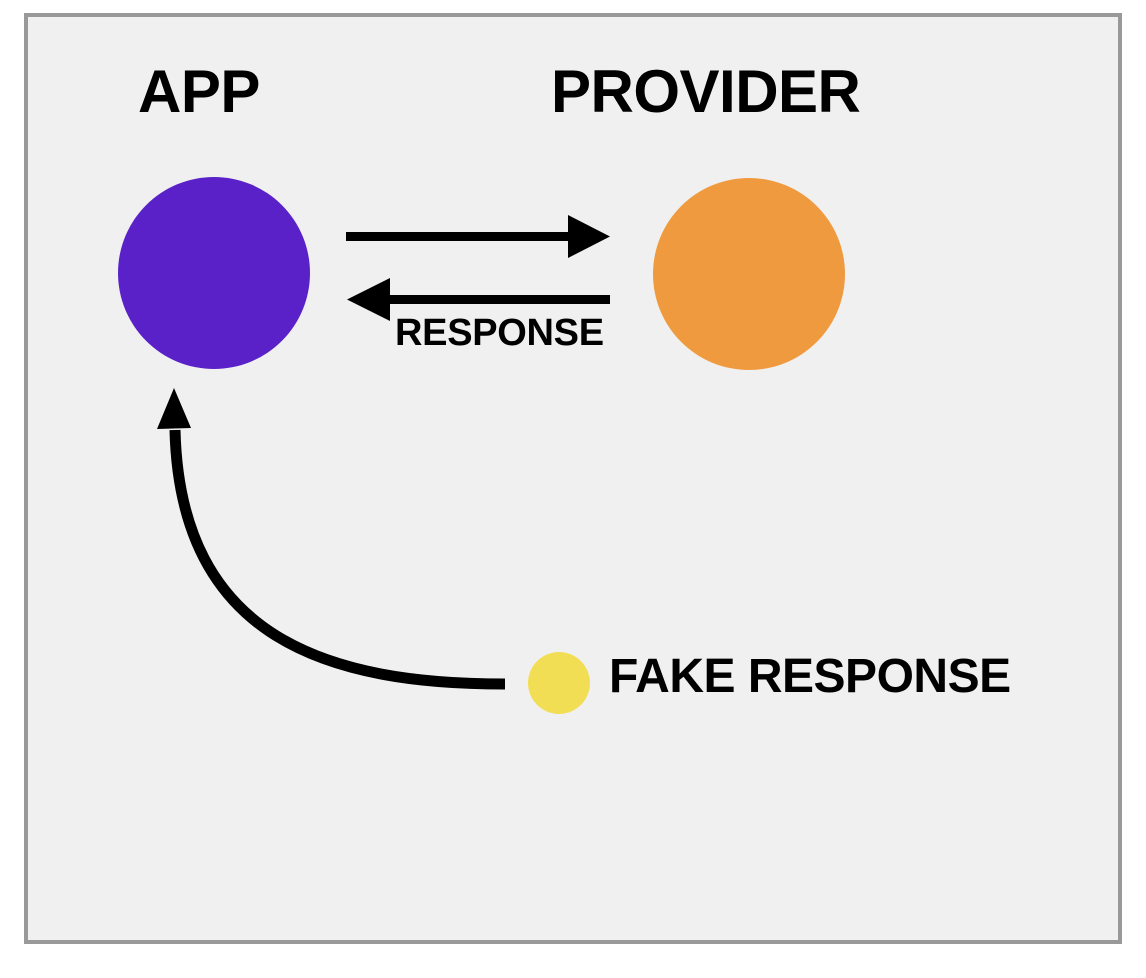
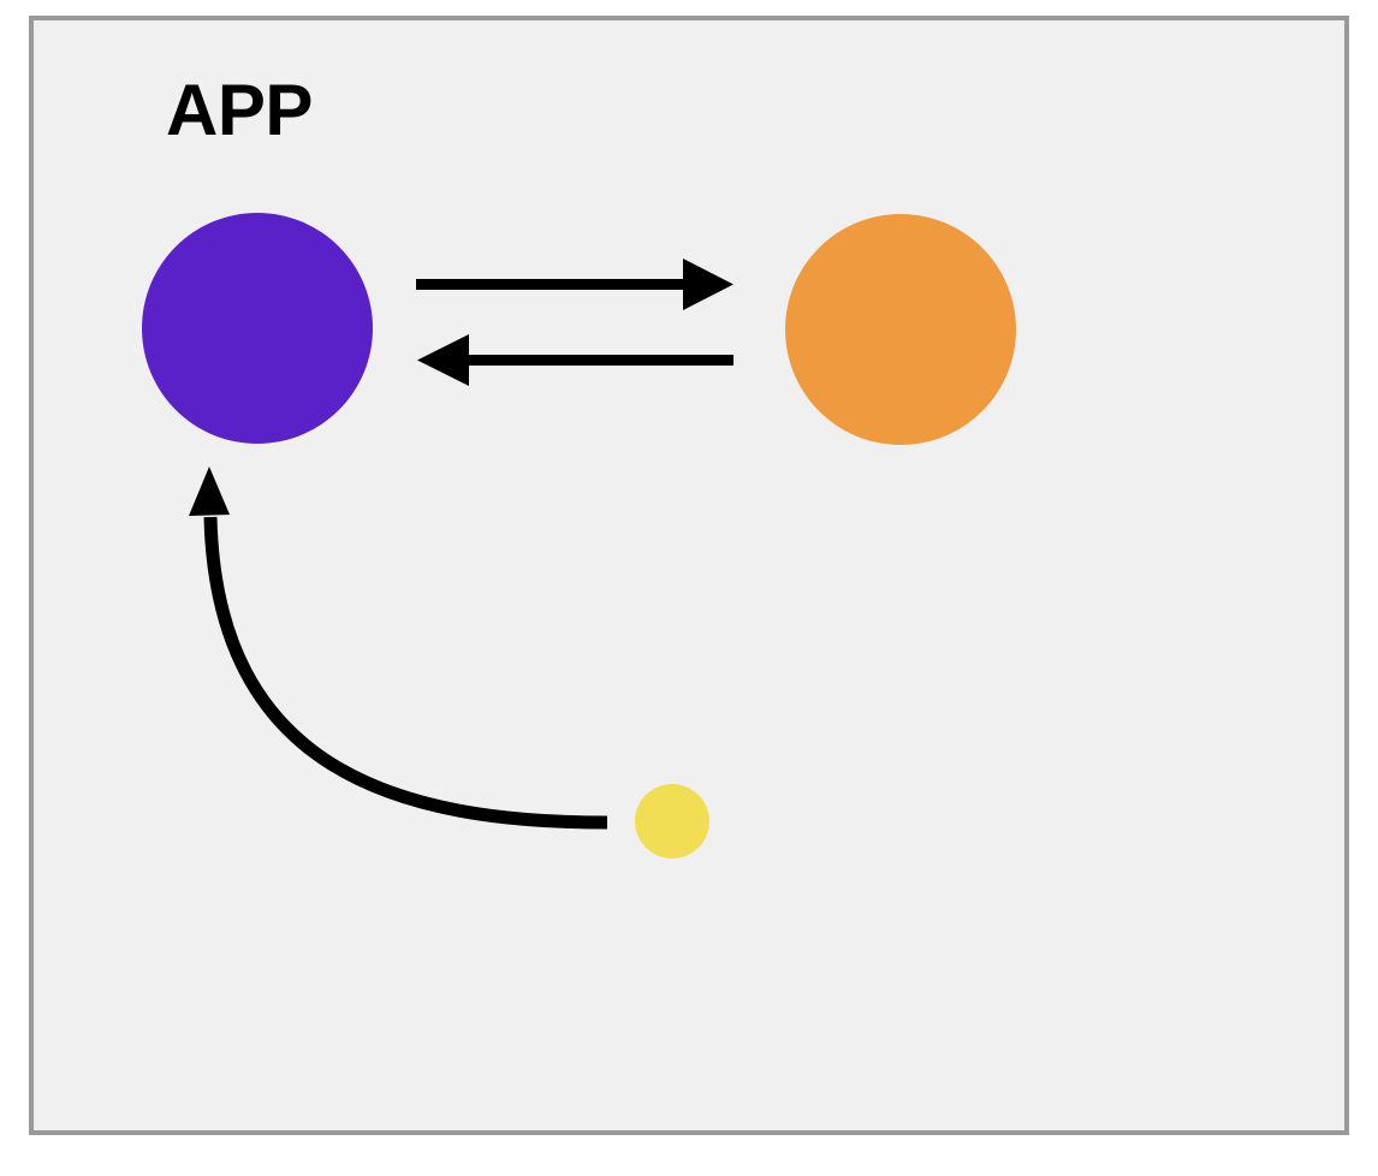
  APP
- PROVIDER
- RESPONSE
- FAKE RESPONSE
